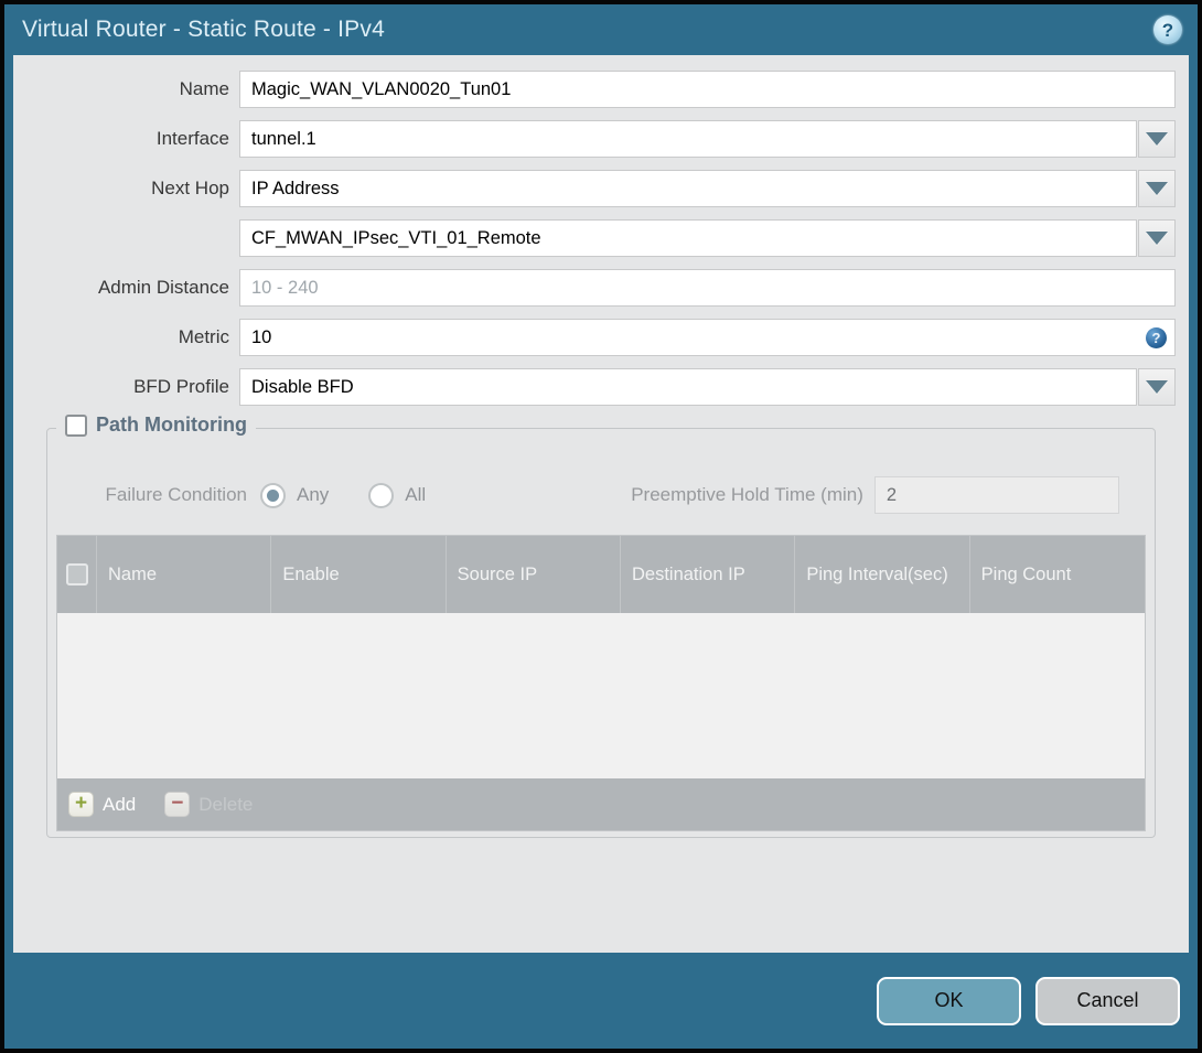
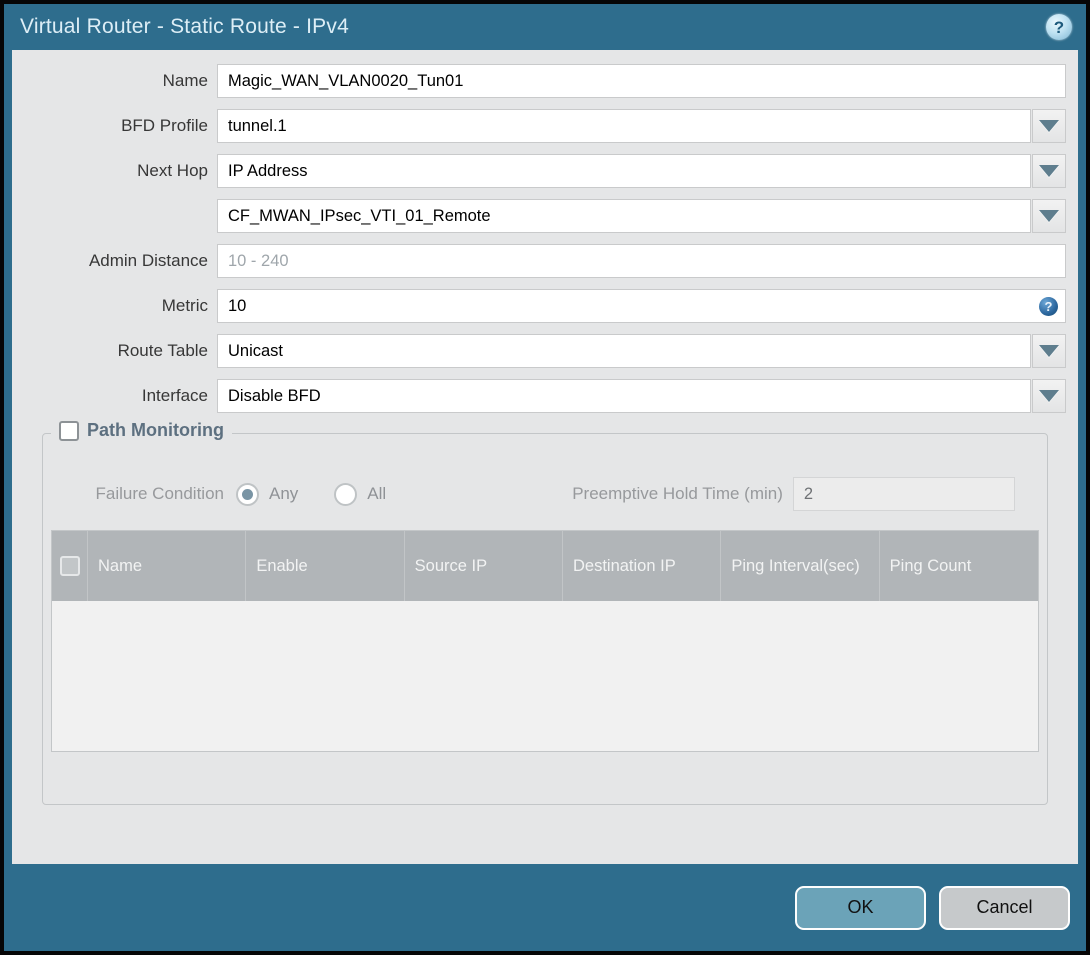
  Virtual Router - Static Route - IPv4
  ?
  Name
  Magic_WAN_VLAN0020_Tun01
- Interface
+ BFD Profile
  tunnel.1
  Next Hop
  IP Address
  CF_MWAN_IPsec_VTI_01_Remote
  Admin Distance
  10 - 240
  Metric
  10
  ?
+ Route Table
+ Unicast
- BFD Profile
+ Interface
  Disable BFD
  Path Monitoring
  Failure Condition
  Any
  All
  Preemptive Hold Time (min)
  2
  Name
  Enable
  Source IP
  Destination IP
  Ping Interval(sec)
  Ping Count
- +
- Add
- −
  OK
  Cancel
